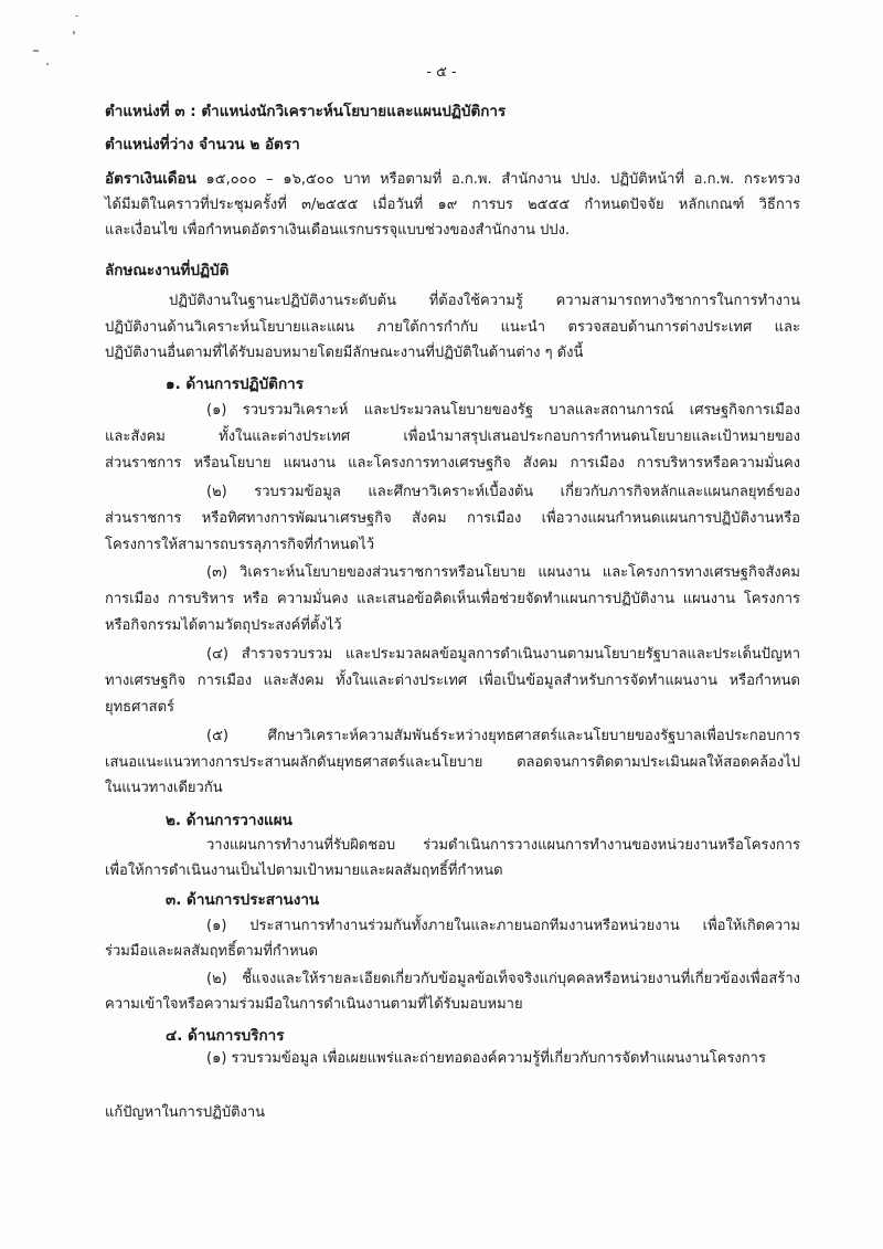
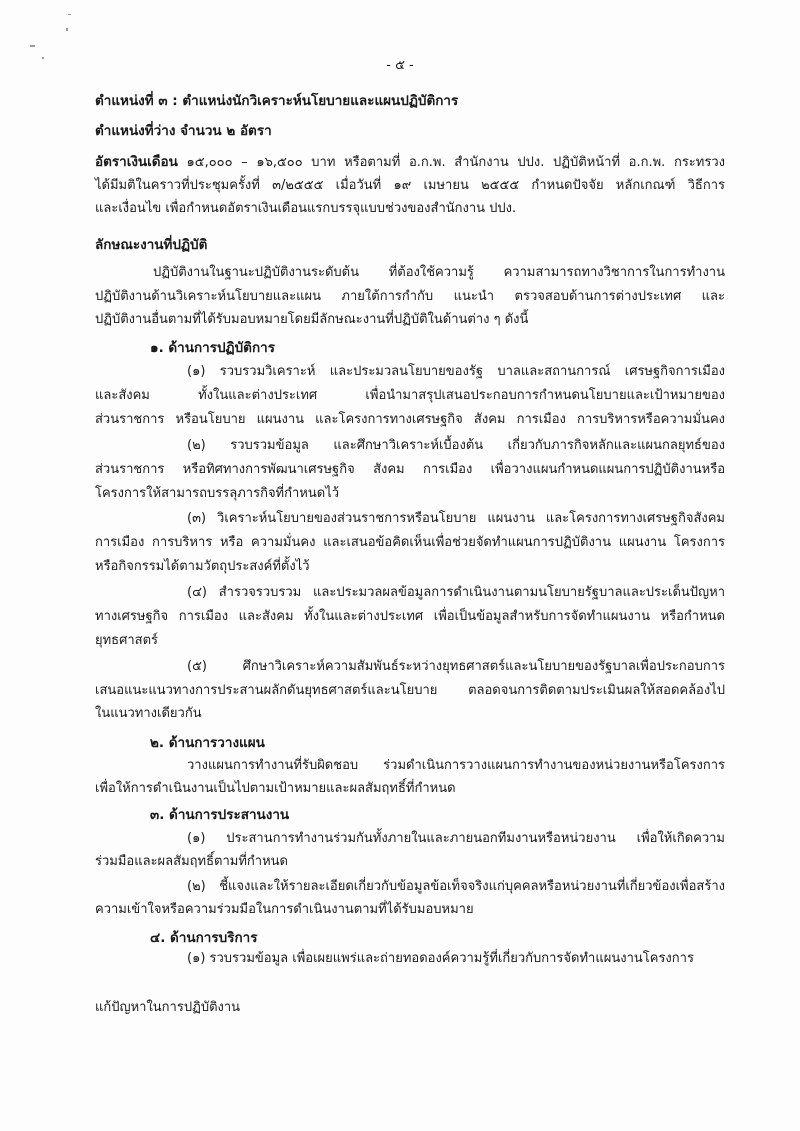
  - ๕ -
  ตำแหน่งที่ ๓ : ตำแหน่งนักวิเคราะห์นโยบายและแผนปฏิบัติการ
  ตำแหน่งที่ว่าง จำนวน ๒ อัตรา
  อัตราเงินเดือน ๑๕,๐๐๐ – ๑๖,๕๐๐ บาท หรือตามที่ อ.ก.พ. สำนักงาน ปปง. ปฏิบัติหน้าที่ อ.ก.พ. กระทรวง
- ได้มีมติในคราวที่ประชุมครั้งที่ ๓/๒๕๕๕ เมื่อวันที่ ๑๙ การบร ๒๕๕๕ กำหนดปัจจัย หลักเกณฑ์ วิธีการ
+ ได้มีมติในคราวที่ประชุมครั้งที่ ๓/๒๕๕๕ เมื่อวันที่ ๑๙ เมษายน ๒๕๕๕ กำหนดปัจจัย หลักเกณฑ์ วิธีการ
  และเงื่อนไข เพื่อกำหนดอัตราเงินเดือนแรกบรรจุแบบช่วงของสำนักงาน ปปง.
  ลักษณะงานที่ปฏิบัติ
  ปฏิบัติงานในฐานะปฏิบัติงานระดับต้น ที่ต้องใช้ความรู้ ความสามารถทางวิชาการในการทำงาน
  ปฏิบัติงานด้านวิเคราะห์นโยบายและแผน ภายใต้การกำกับ แนะนำ ตรวจสอบด้านการต่างประเทศ และ
  ปฏิบัติงานอื่นตามที่ได้รับมอบหมายโดยมีลักษณะงานที่ปฏิบัติในด้านต่าง ๆ ดังนี้
  ๑. ด้านการปฏิบัติการ
  (๑) รวบรวมวิเคราะห์ และประมวลนโยบายของรัฐ บาลและสถานการณ์ เศรษฐกิจการเมือง
  และสังคม ทั้งในและต่างประเทศ เพื่อนำมาสรุปเสนอประกอบการกำหนดนโยบายและเป้าหมายของ
  ส่วนราชการ หรือนโยบาย แผนงาน และโครงการทางเศรษฐกิจ สังคม การเมือง การบริหารหรือความมั่นคง
  (๒) รวบรวมข้อมูล และศึกษาวิเคราะห์เบื้องต้น เกี่ยวกับภารกิจหลักและแผนกลยุทธ์ของ
  ส่วนราชการ หรือทิศทางการพัฒนาเศรษฐกิจ สังคม การเมือง เพื่อวางแผนกำหนดแผนการปฏิบัติงานหรือ
  โครงการให้สามารถบรรลุภารกิจที่กำหนดไว้
  (๓) วิเคราะห์นโยบายของส่วนราชการหรือนโยบาย แผนงาน และโครงการทางเศรษฐกิจสังคม
  การเมือง การบริหาร หรือ ความมั่นคง และเสนอข้อคิดเห็นเพื่อช่วยจัดทำแผนการปฏิบัติงาน แผนงาน โครงการ
  หรือกิจกรรมได้ตามวัตถุประสงค์ที่ตั้งไว้
  (๔) สำรวจรวบรวม และประมวลผลข้อมูลการดำเนินงานตามนโยบายรัฐบาลและประเด็นปัญหา
  ทางเศรษฐกิจ การเมือง และสังคม ทั้งในและต่างประเทศ เพื่อเป็นข้อมูลสำหรับการจัดทำแผนงาน หรือกำหนด
  ยุทธศาสตร์
  (๕) ศึกษาวิเคราะห์ความสัมพันธ์ระหว่างยุทธศาสตร์และนโยบายของรัฐบาลเพื่อประกอบการ
  เสนอแนะแนวทางการประสานผลักดันยุทธศาสตร์และนโยบาย ตลอดจนการติดตามประเมินผลให้สอดคล้องไป
  ในแนวทางเดียวกัน
  ๒. ด้านการวางแผน
  วางแผนการทำงานที่รับผิดชอบ ร่วมดำเนินการวางแผนการทำงานของหน่วยงานหรือโครงการ
  เพื่อให้การดำเนินงานเป็นไปตามเป้าหมายและผลสัมฤทธิ์ที่กำหนด
  ๓. ด้านการประสานงาน
  (๑) ประสานการทำงานร่วมกันทั้งภายในและภายนอกทีมงานหรือหน่วยงาน เพื่อให้เกิดความ
  ร่วมมือและผลสัมฤทธิ์ตามที่กำหนด
  (๒) ชี้แจงและให้รายละเอียดเกี่ยวกับข้อมูลข้อเท็จจริงแก่บุคคลหรือหน่วยงานที่เกี่ยวข้องเพื่อสร้าง
  ความเข้าใจหรือความร่วมมือในการดำเนินงานตามที่ได้รับมอบหมาย
  ๔. ด้านการบริการ
  (๑) รวบรวมข้อมูล เพื่อเผยแพร่และถ่ายทอดองค์ความรู้ที่เกี่ยวกับการจัดทำแผนงานโครงการ
  แก้ปัญหาในการปฏิบัติงาน
